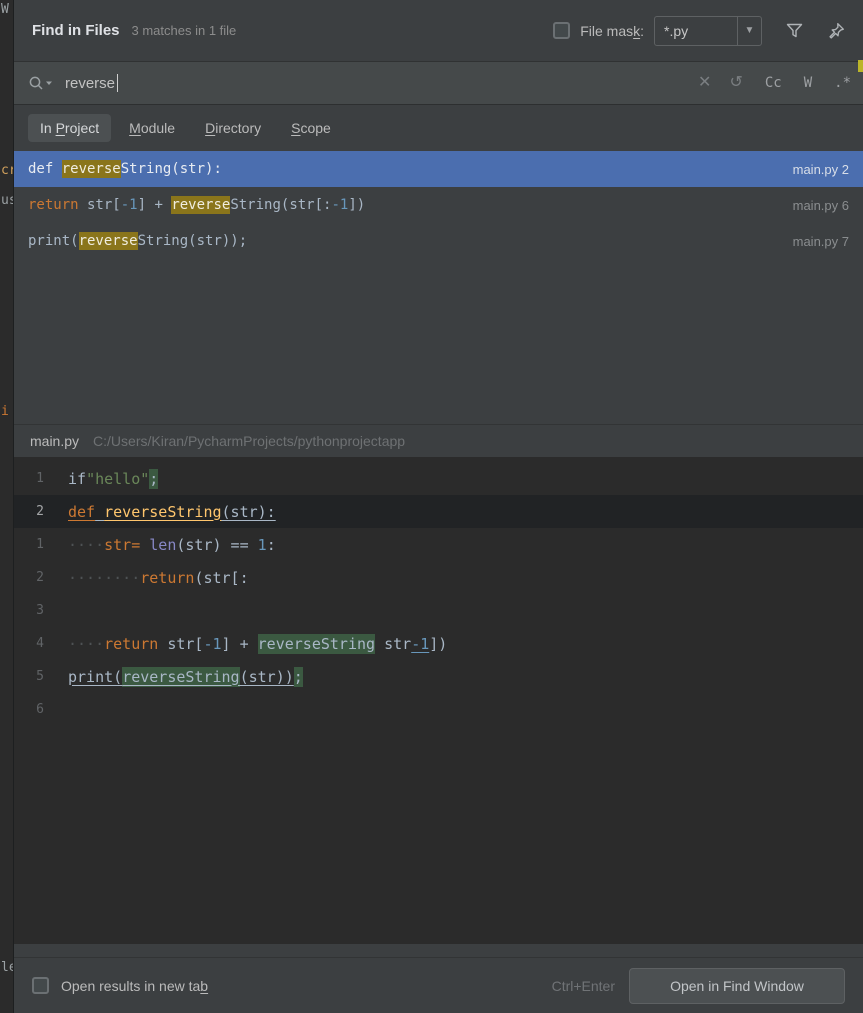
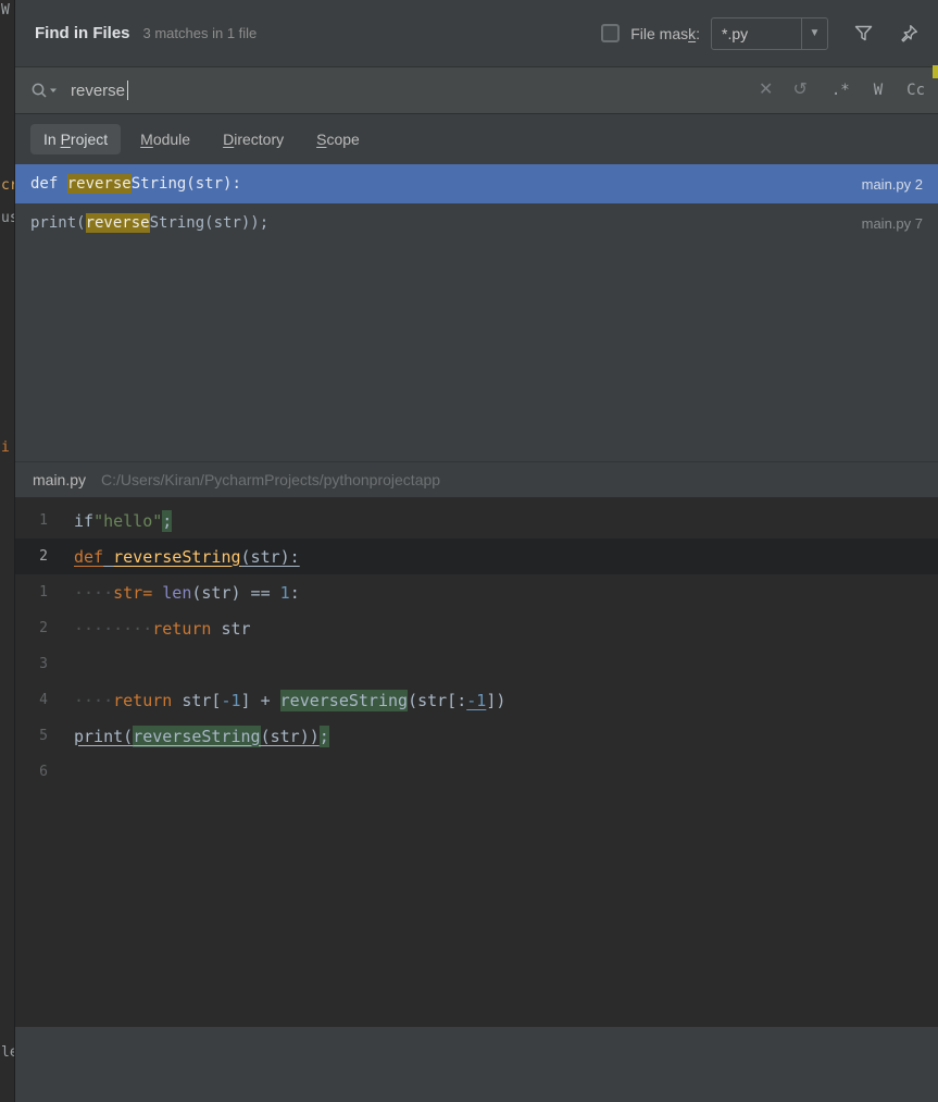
  W
  cr
  us
  i
  le
  Find in Files
  3 matches in 1 file
  File mask:
  *.py
  ▼
  reverse
  ✕
  ↺
- Cc
+ .*
  W
- .*
+ Cc
  In Project
  Module
  Directory
  Scope
  def reverseString(str):
  main.py 2
- return str[-1] + reverseString(str[:-1])
- main.py 6
  print(reverseString(str));
  main.py 7
  main.py
  C:/Users/Kiran/PycharmProjects/pythonprojectapp
  1
  if"hello";
  2
  def reverseString(str):
  1
  ····str= len(str) == 1:
  2
- ········return(str[:
+ ········return str
  3
  4
- ····return str[-1] + reverseString str-1])
+ ····return str[-1] + reverseString(str[:-1])
  5
  print(reverseString(str));
  6
- Open results in new tab
- Ctrl+Enter
- Open in Find Window
